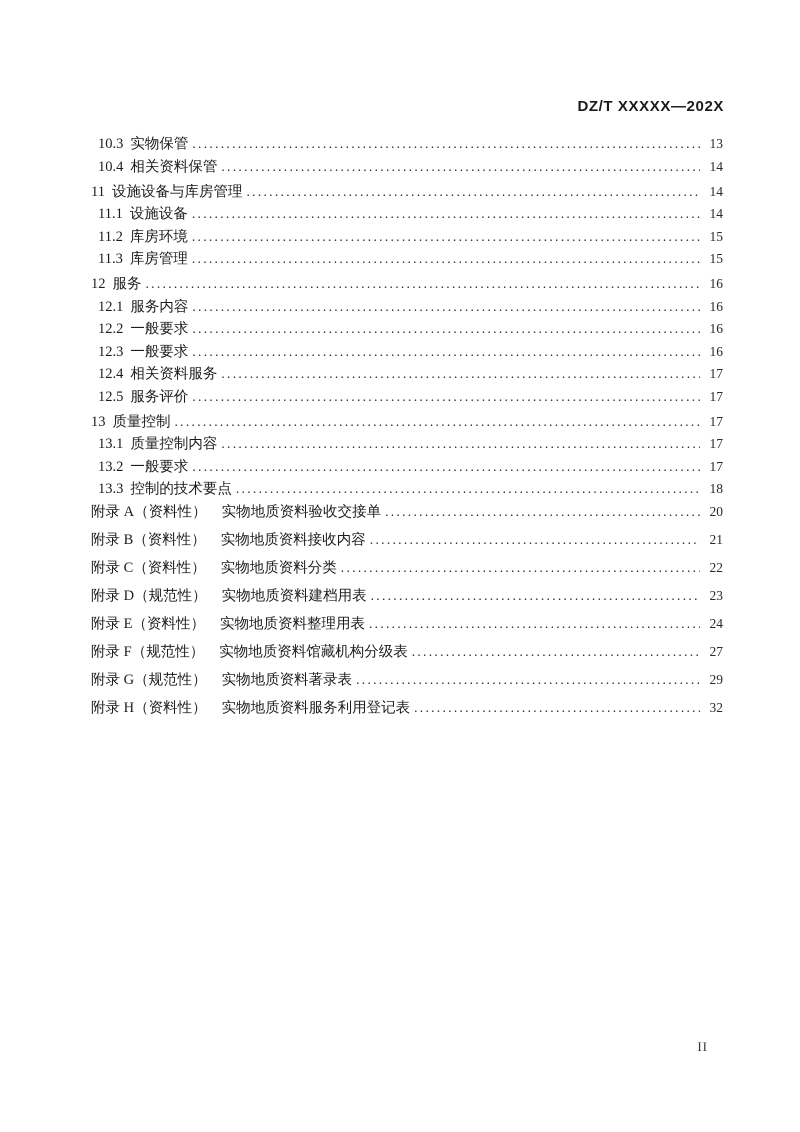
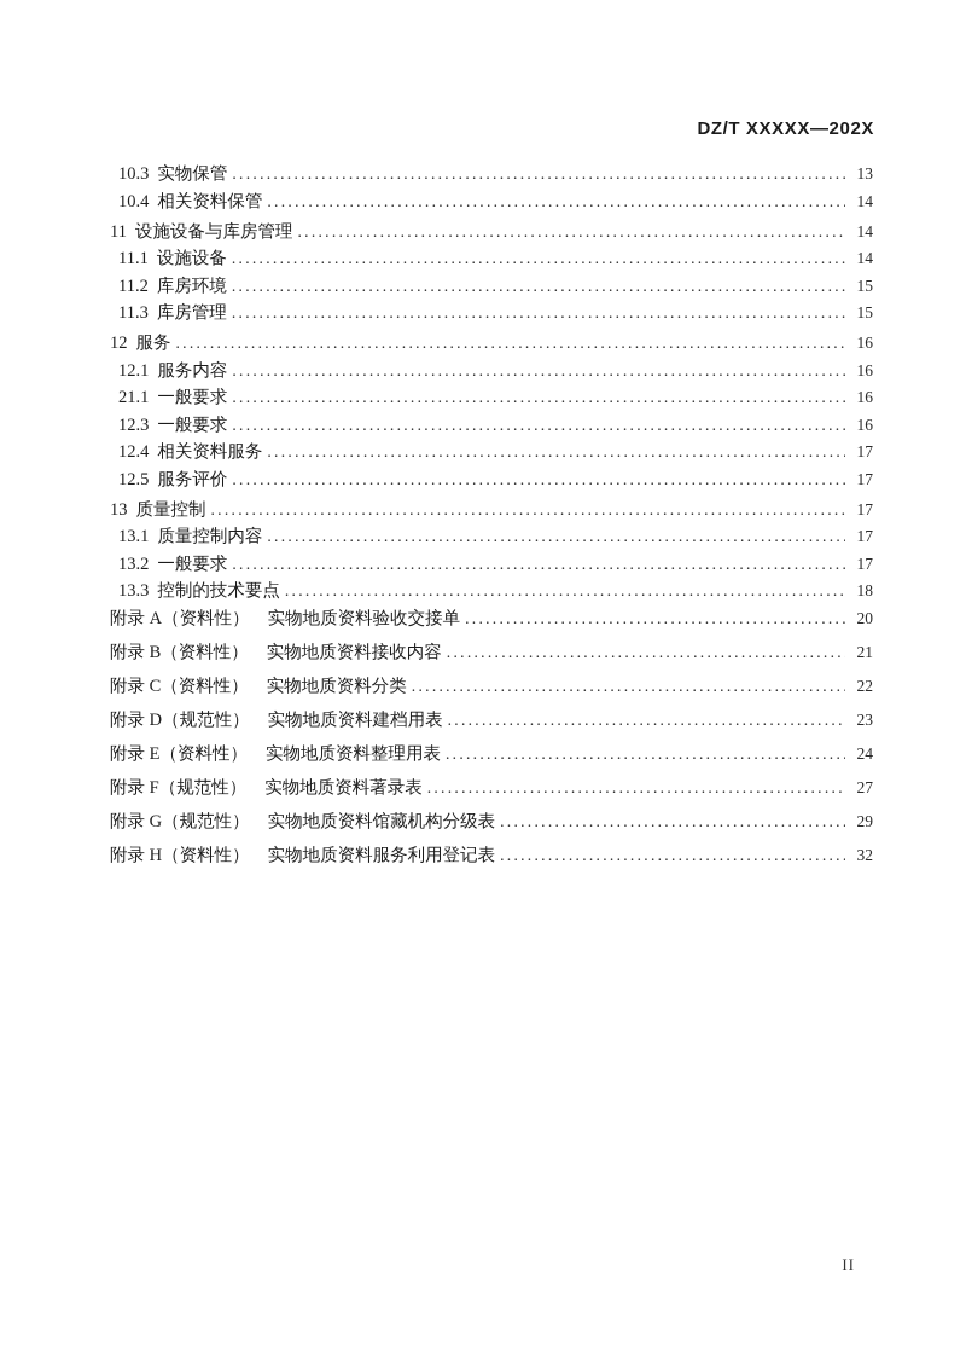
  DZ/T XXXXX—202X
  10.3
  实物保管
  13
  10.4
  相关资料保管
  14
  11
  设施设备与库房管理
  14
  11.1
  设施设备
  14
  11.2
  库房环境
  15
  11.3
  库房管理
  15
  12
  服务
  16
  12.1
  服务内容
  16
- 12.2
+ 21.1
  一般要求
  16
  12.3
  一般要求
  16
  12.4
  相关资料服务
  17
  12.5
  服务评价
  17
  13
  质量控制
  17
  13.1
  质量控制内容
  17
  13.2
  一般要求
  17
  13.3
  控制的技术要点
  18
  附录 A（资料性）
  实物地质资料验收交接单
  20
  附录 B（资料性）
  实物地质资料接收内容
  21
  附录 C（资料性）
  实物地质资料分类
  22
  附录 D（规范性）
  实物地质资料建档用表
  23
  附录 E（资料性）
  实物地质资料整理用表
  24
  附录 F（规范性）
- 实物地质资料馆藏机构分级表
+ 实物地质资料著录表
  27
  附录 G（规范性）
- 实物地质资料著录表
+ 实物地质资料馆藏机构分级表
  29
  附录 H（资料性）
  实物地质资料服务利用登记表
  32
  II
